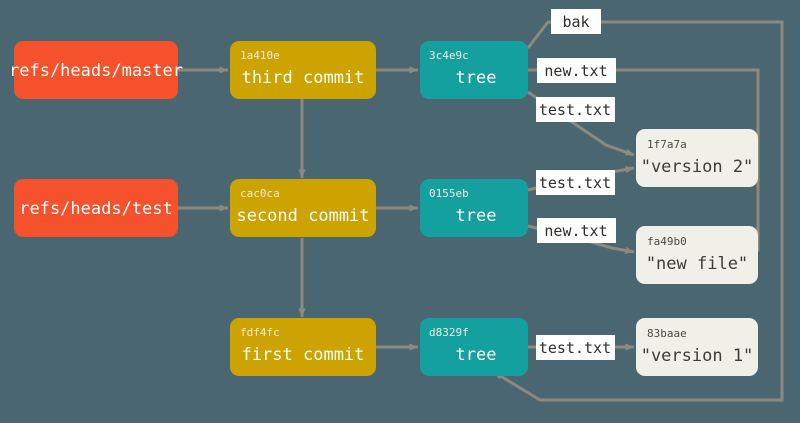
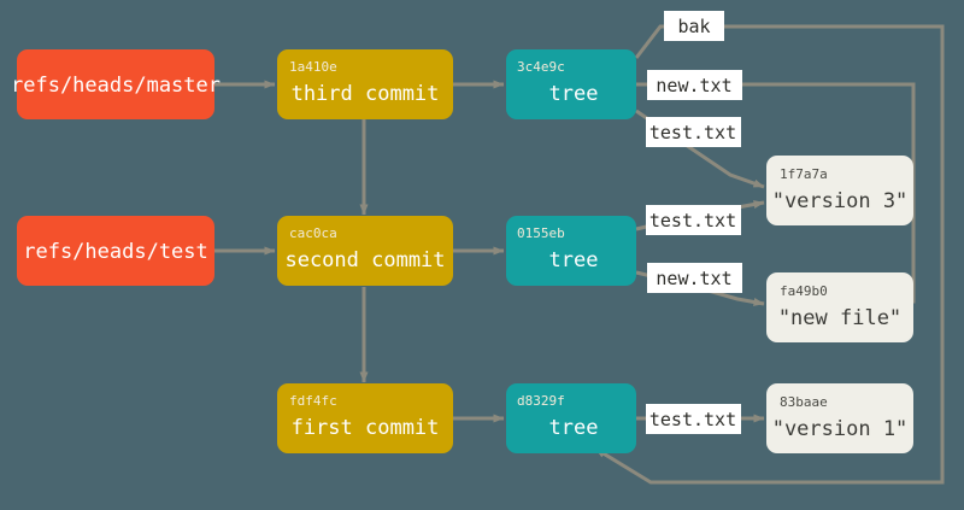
  refs/heads/master
  refs/heads/test
  1a410e
  third commit
  cac0ca
  second commit
  fdf4fc
  first commit
  3c4e9c
  tree
  0155eb
  tree
  d8329f
  tree
  1f7a7a
- "version 2"
+ "version 3"
  fa49b0
  "new file"
  83baae
  "version 1"
  bak
  new.txt
  test.txt
  test.txt
  new.txt
  test.txt
